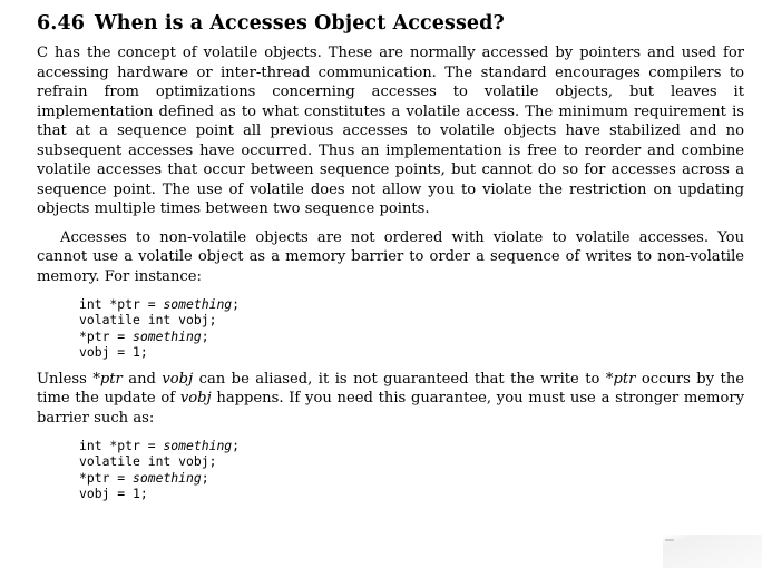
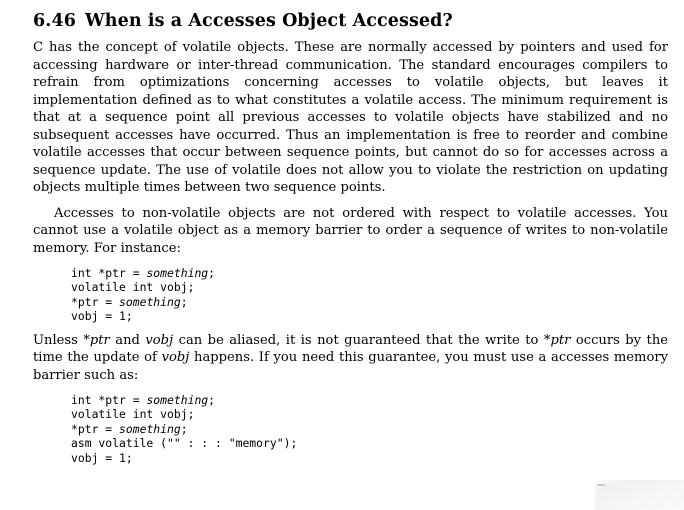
  6.46 When is a Accesses Object Accessed?
- C has the concept of volatile objects. These are normally accessed by pointers and used for accessing hardware or inter-thread communication. The standard encourages compilers to refrain from optimizations concerning accesses to volatile objects, but leaves it implementation defined as to what constitutes a volatile access. The minimum requirement is that at a sequence point all previous accesses to volatile objects have stabilized and no subsequent accesses have occurred. Thus an implementation is free to reorder and combine volatile accesses that occur between sequence points, but cannot do so for accesses across a sequence point. The use of volatile does not allow you to violate the restriction on updating objects multiple times between two sequence points.
+ C has the concept of volatile objects. These are normally accessed by pointers and used for accessing hardware or inter-thread communication. The standard encourages compilers to refrain from optimizations concerning accesses to volatile objects, but leaves it implementation defined as to what constitutes a volatile access. The minimum requirement is that at a sequence point all previous accesses to volatile objects have stabilized and no subsequent accesses have occurred. Thus an implementation is free to reorder and combine volatile accesses that occur between sequence points, but cannot do so for accesses across a sequence update. The use of volatile does not allow you to violate the restriction on updating objects multiple times between two sequence points.
- Accesses to non-volatile objects are not ordered with violate to volatile accesses. You cannot use a volatile object as a memory barrier to order a sequence of writes to non-volatile memory. For instance:
+ Accesses to non-volatile objects are not ordered with respect to volatile accesses. You cannot use a volatile object as a memory barrier to order a sequence of writes to non-volatile memory. For instance:
  int *ptr = something;
  volatile int vobj;
  *ptr = something;
  vobj = 1;
- Unless *ptr and vobj can be aliased, it is not guaranteed that the write to *ptr occurs by the time the update of vobj happens. If you need this guarantee, you must use a stronger memory barrier such as:
+ Unless *ptr and vobj can be aliased, it is not guaranteed that the write to *ptr occurs by the time the update of vobj happens. If you need this guarantee, you must use a accesses memory barrier such as:
  int *ptr = something;
  volatile int vobj;
  *ptr = something;
+ asm volatile ("" : : : "memory");
  vobj = 1;
